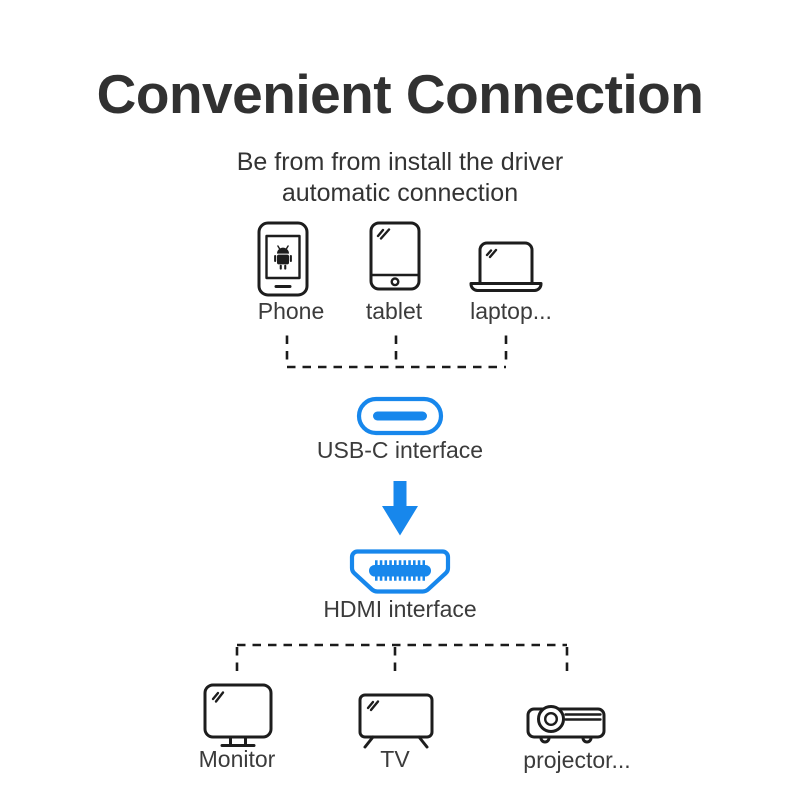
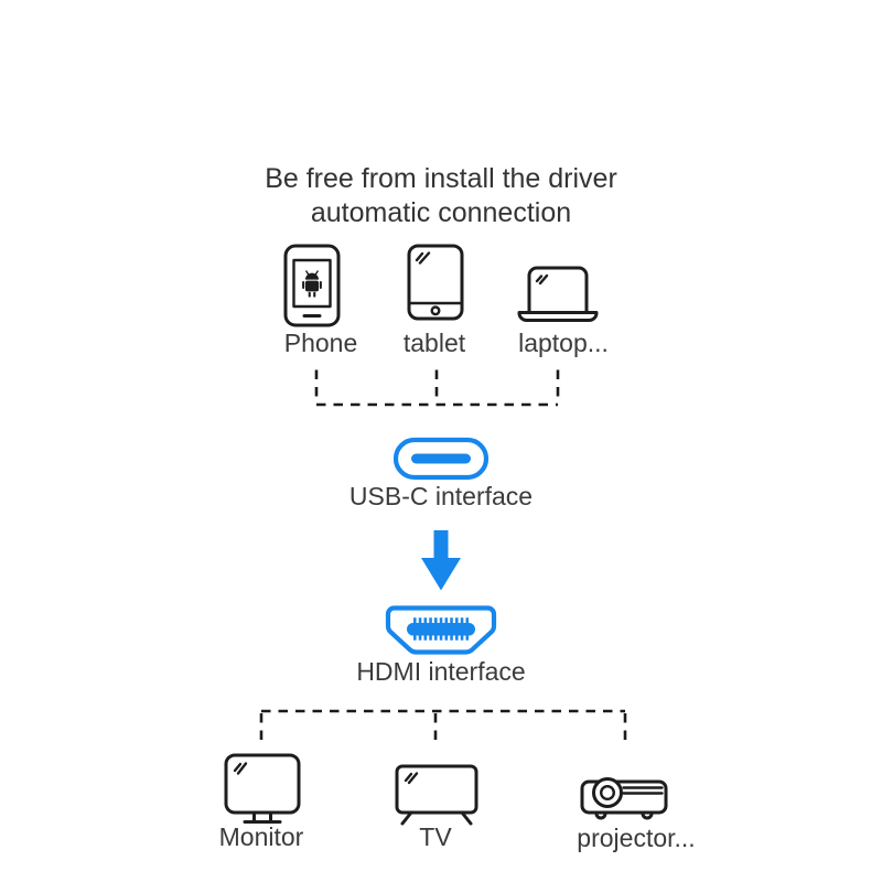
- Convenient Connection
- Be from from install the driver
+ Be free from install the driver
  automatic connection
  Phone
  tablet
  laptop...
  USB-C interface
  HDMI interface
  Monitor
  TV
  projector...
